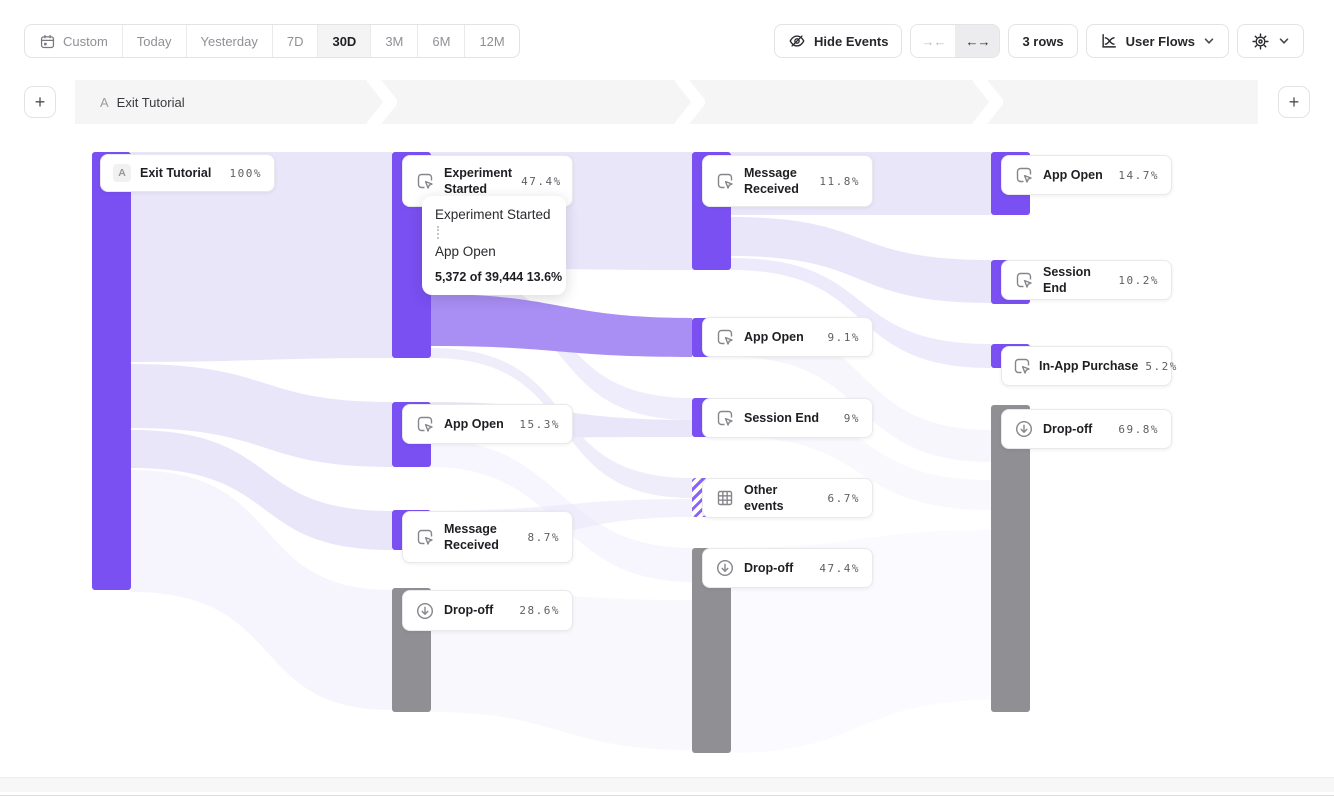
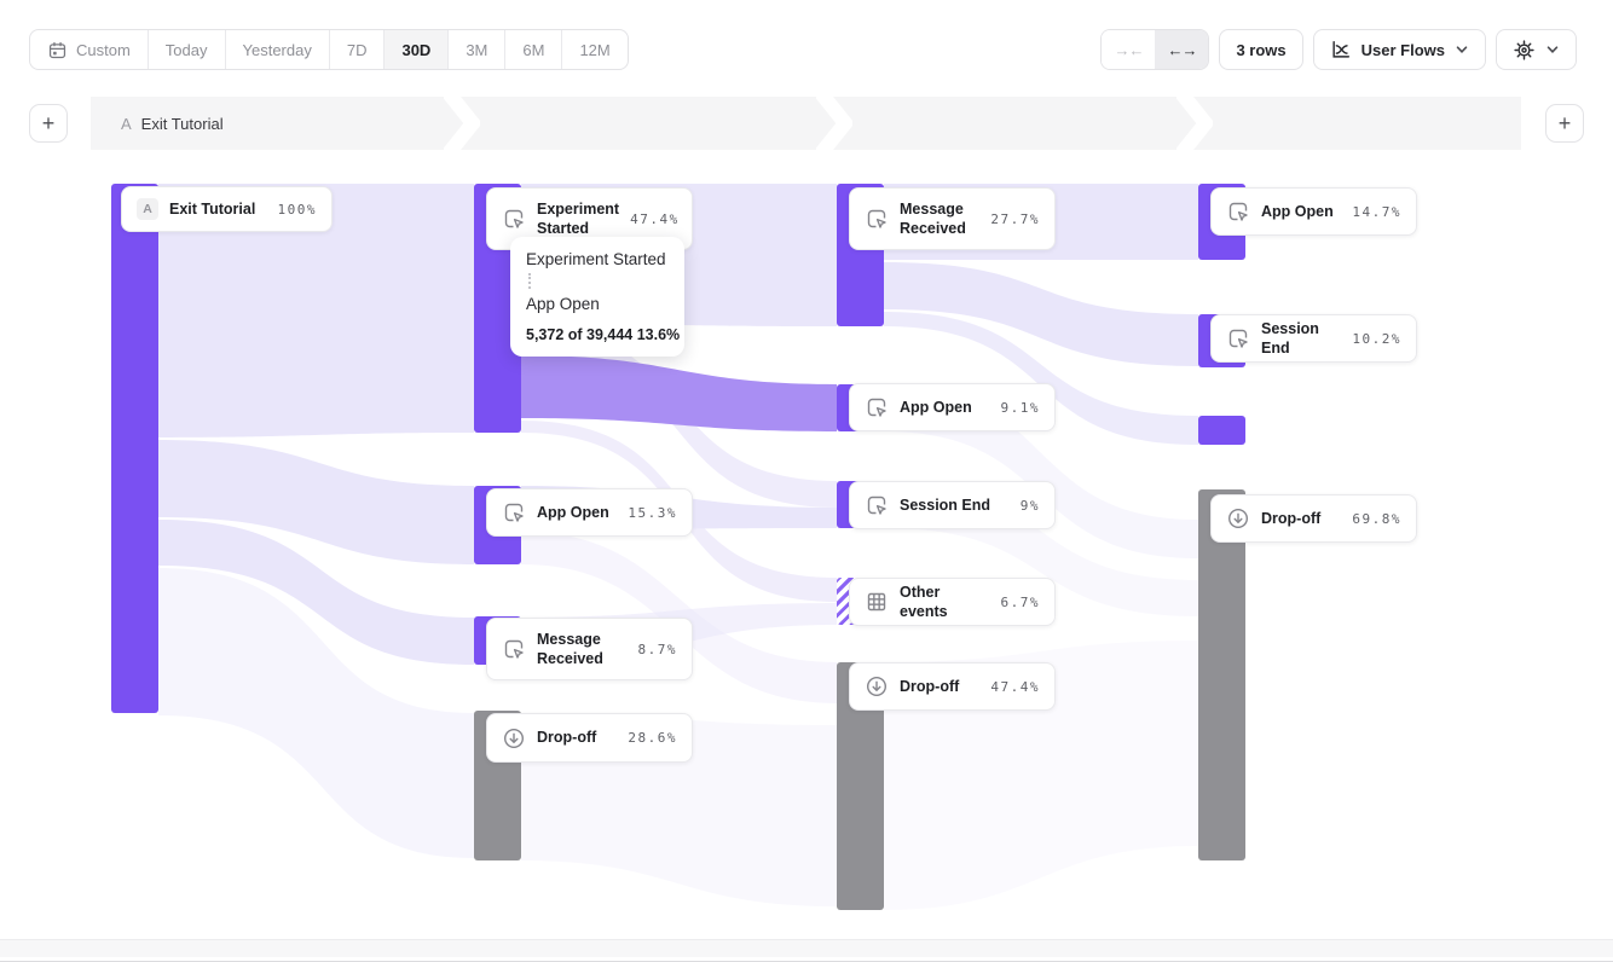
  Custom
  Today
  Yesterday
  7D
  30D
  3M
  6M
  12M
- Hide Events
  →←
  ←→
  3 rows
  User Flows
  +
  A
  Exit Tutorial
  +
  A
  Exit Tutorial
  100%
  Experiment Started
  47.4%
  App Open
  15.3%
  Message Received
  8.7%
  Drop-off
  28.6%
  Message Received
- 11.8%
+ 27.7%
  App Open
  9.1%
  Session End
  9%
  Other events
  6.7%
  Drop-off
  47.4%
  App Open
  14.7%
  Session End
  10.2%
- In-App Purchase
- 5.2%
  Drop-off
  69.8%
  Experiment Started
  App Open
  5,372 of 39,444 13.6%
